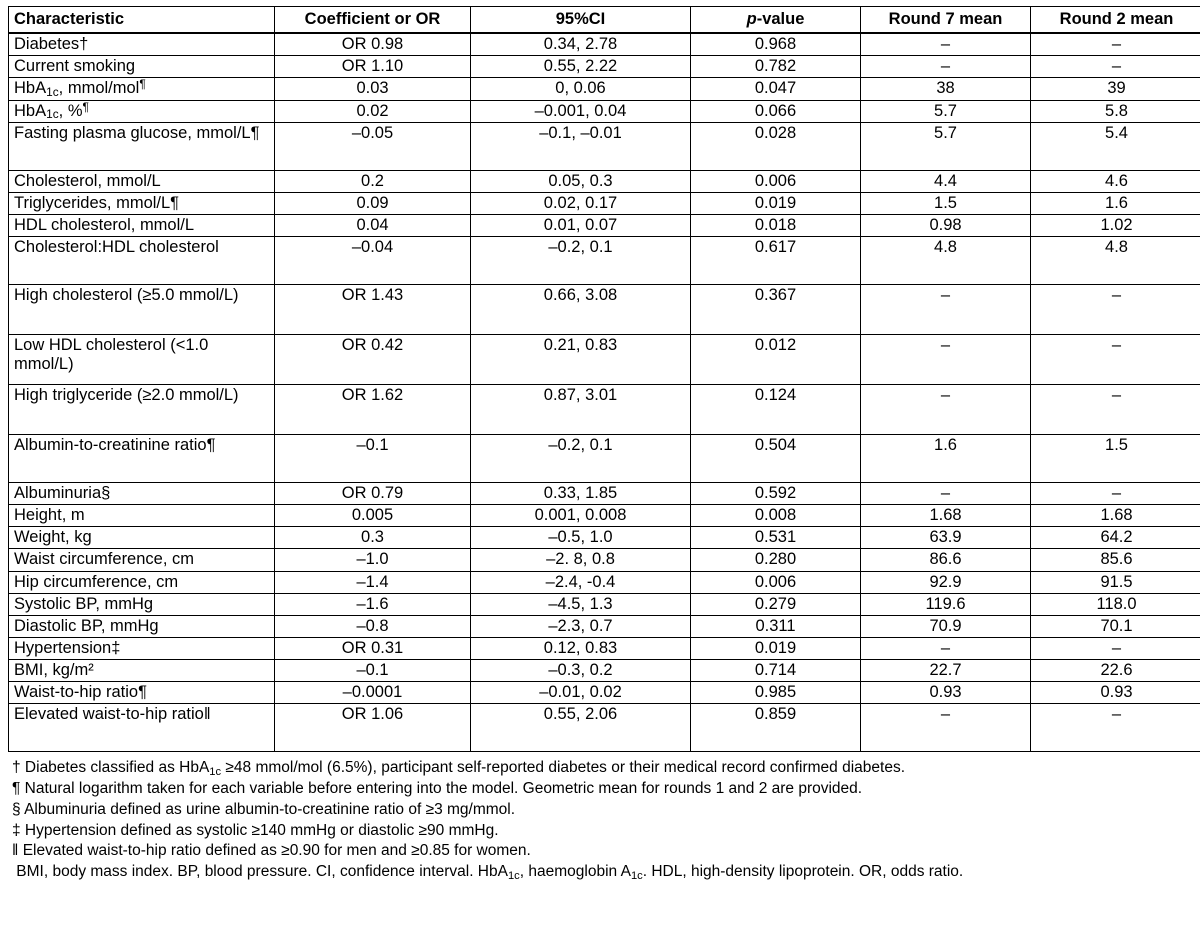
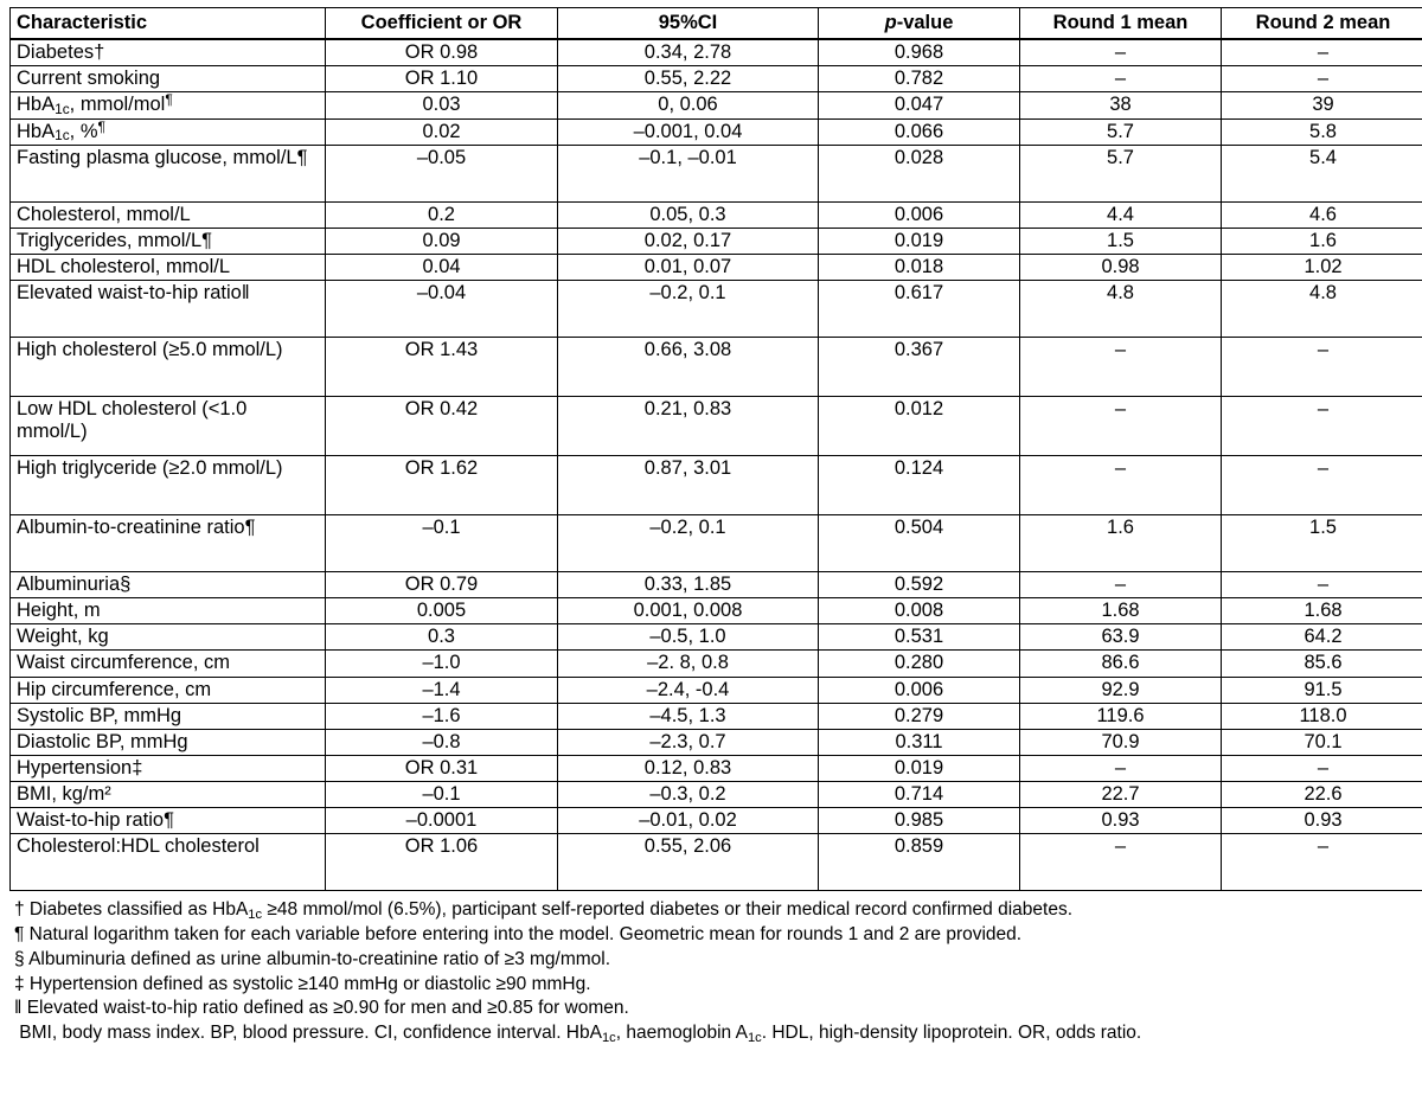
- Characteristic	Coefficient or OR	95%CI	p-value	Round 7 mean	Round 2 mean
+ Characteristic	Coefficient or OR	95%CI	p-value	Round 1 mean	Round 2 mean
  Diabetes†	OR 0.98	0.34, 2.78	0.968	–	–
  Current smoking	OR 1.10	0.55, 2.22	0.782	–	–
  HbA1c, mmol/mol¶	0.03	0, 0.06	0.047	38	39
  HbA1c, %¶	0.02	–0.001, 0.04	0.066	5.7	5.8
  Fasting plasma glucose, mmol/L¶	–0.05	–0.1, –0.01	0.028	5.7	5.4
  Cholesterol, mmol/L	0.2	0.05, 0.3	0.006	4.4	4.6
  Triglycerides, mmol/L¶	0.09	0.02, 0.17	0.019	1.5	1.6
  HDL cholesterol, mmol/L	0.04	0.01, 0.07	0.018	0.98	1.02
- Cholesterol:HDL cholesterol	–0.04	–0.2, 0.1	0.617	4.8	4.8
+ Elevated waist-to-hip ratio‖	–0.04	–0.2, 0.1	0.617	4.8	4.8
  High cholesterol (≥5.0 mmol/L)	OR 1.43	0.66, 3.08	0.367	–	–
  Low HDL cholesterol (<1.0 mmol/L)	OR 0.42	0.21, 0.83	0.012	–	–
  High triglyceride (≥2.0 mmol/L)	OR 1.62	0.87, 3.01	0.124	–	–
  Albumin-to-creatinine ratio¶	–0.1	–0.2, 0.1	0.504	1.6	1.5
  Albuminuria§	OR 0.79	0.33, 1.85	0.592	–	–
  Height, m	0.005	0.001, 0.008	0.008	1.68	1.68
  Weight, kg	0.3	–0.5, 1.0	0.531	63.9	64.2
  Waist circumference, cm	–1.0	–2. 8, 0.8	0.280	86.6	85.6
  Hip circumference, cm	–1.4	–2.4, -0.4	0.006	92.9	91.5
  Systolic BP, mmHg	–1.6	–4.5, 1.3	0.279	119.6	118.0
  Diastolic BP, mmHg	–0.8	–2.3, 0.7	0.311	70.9	70.1
  Hypertension‡	OR 0.31	0.12, 0.83	0.019	–	–
  BMI, kg/m²	–0.1	–0.3, 0.2	0.714	22.7	22.6
  Waist-to-hip ratio¶	–0.0001	–0.01, 0.02	0.985	0.93	0.93
- Elevated waist-to-hip ratio‖	OR 1.06	0.55, 2.06	0.859	–	–
+ Cholesterol:HDL cholesterol	OR 1.06	0.55, 2.06	0.859	–	–
  † Diabetes classified as HbA1c ≥48 mmol/mol (6.5%), participant self-reported diabetes or their medical record confirmed diabetes.
  ¶ Natural logarithm taken for each variable before entering into the model. Geometric mean for rounds 1 and 2 are provided.
  § Albuminuria defined as urine albumin-to-creatinine ratio of ≥3 mg/mmol.
  ‡ Hypertension defined as systolic ≥140 mmHg or diastolic ≥90 mmHg.
  ‖ Elevated waist-to-hip ratio defined as ≥0.90 for men and ≥0.85 for women.
  BMI, body mass index. BP, blood pressure. CI, confidence interval. HbA1c, haemoglobin A1c. HDL, high-density lipoprotein. OR, odds ratio.
